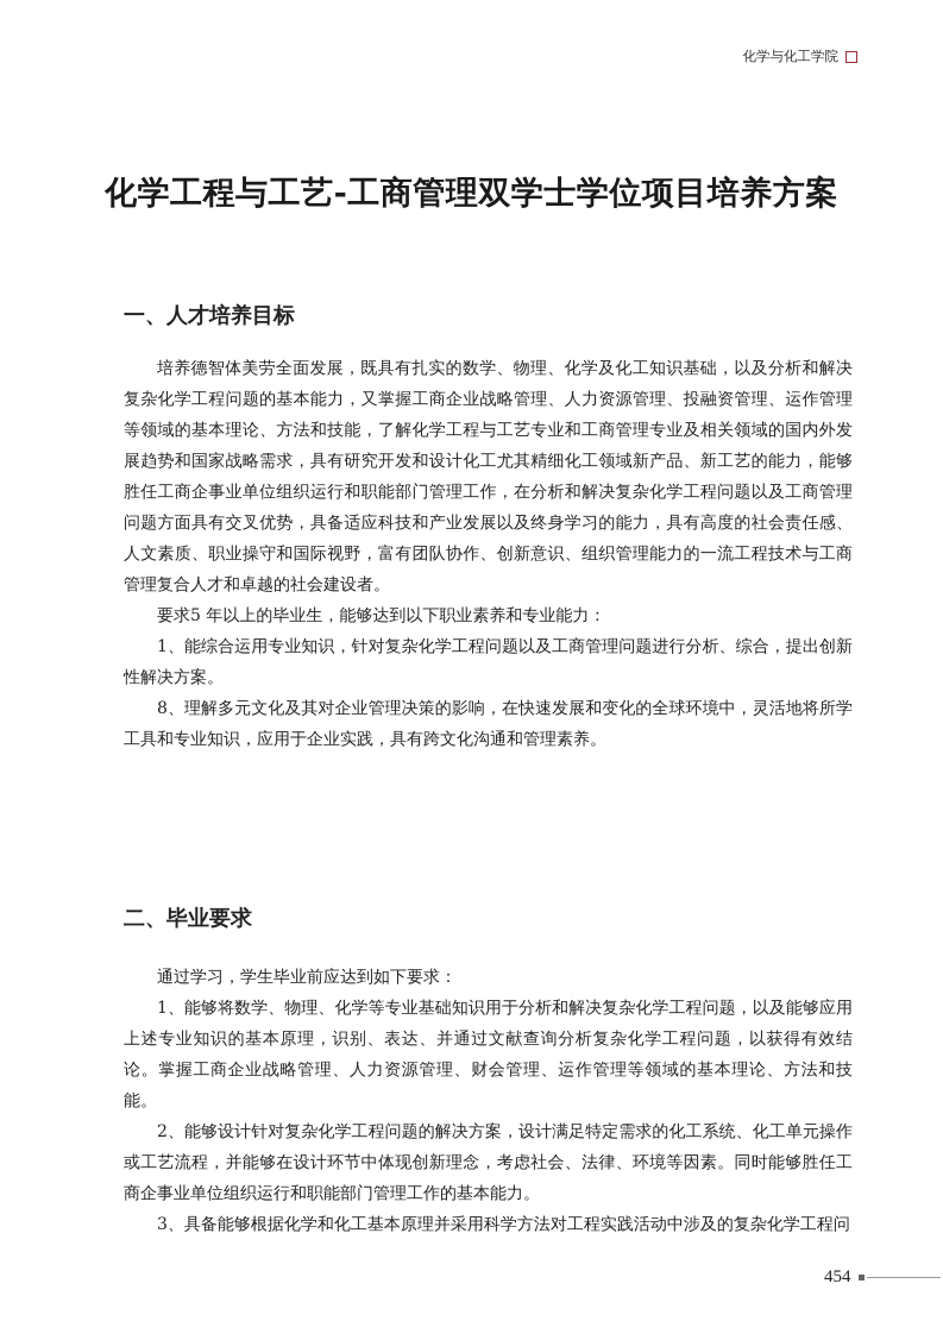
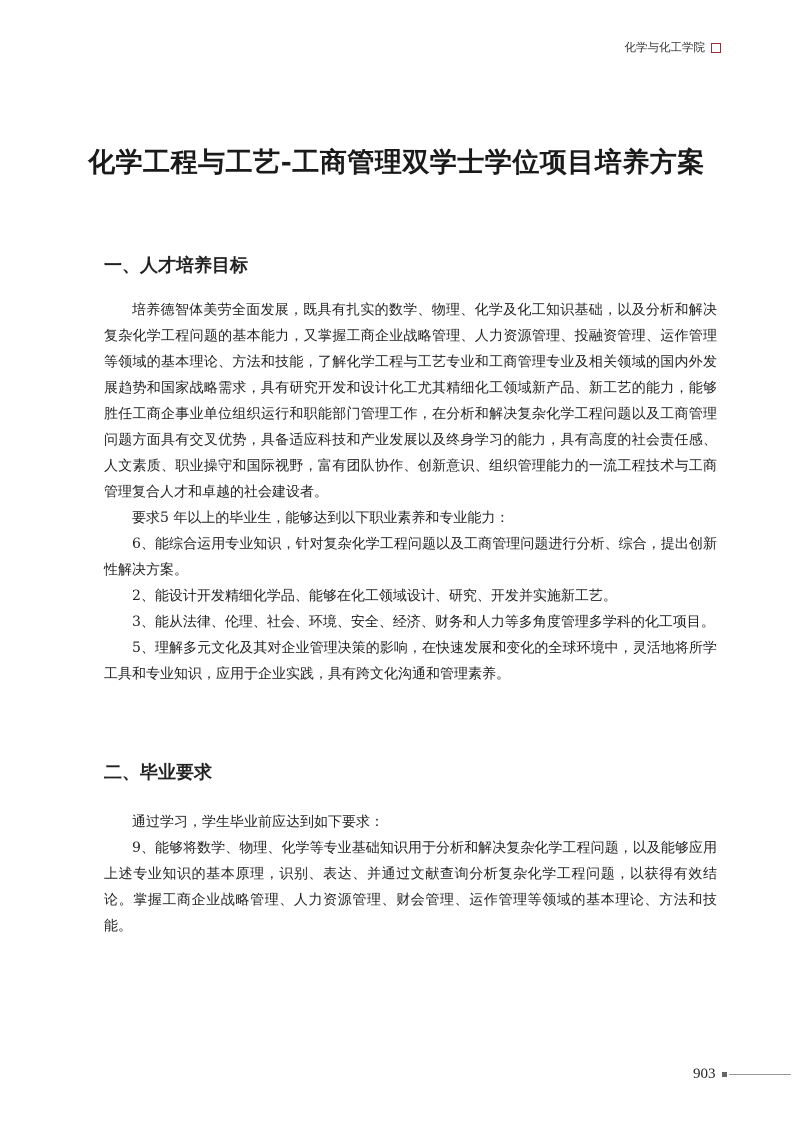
  化学与化工学院
  化学工程与工艺-工商管理双学士学位项目培养方案
  一、人才培养目标
  培养德智体美劳全面发展，既具有扎实的数学、物理、化学及化工知识基础，以及分析和解决复杂化学工程问题的基本能力，又掌握工商企业战略管理、人力资源管理、投融资管理、运作管理等领域的基本理论、方法和技能，了解化学工程与工艺专业和工商管理专业及相关领域的国内外发展趋势和国家战略需求，具有研究开发和设计化工尤其精细化工领域新产品、新工艺的能力，能够胜任工商企事业单位组织运行和职能部门管理工作，在分析和解决复杂化学工程问题以及工商管理问题方面具有交叉优势，具备适应科技和产业发展以及终身学习的能力，具有高度的社会责任感、人文素质、职业操守和国际视野，富有团队协作、创新意识、组织管理能力的一流工程技术与工商管理复合人才和卓越的社会建设者。
  要求5 年以上的毕业生，能够达到以下职业素养和专业能力：
- 1、能综合运用专业知识，针对复杂化学工程问题以及工商管理问题进行分析、综合，提出创新性解决方案。
+ 6、能综合运用专业知识，针对复杂化学工程问题以及工商管理问题进行分析、综合，提出创新性解决方案。
+ 2、能设计开发精细化学品、能够在化工领域设计、研究、开发并实施新工艺。
+ 3、能从法律、伦理、社会、环境、安全、经济、财务和人力等多角度管理多学科的化工项目。
- 8、理解多元文化及其对企业管理决策的影响，在快速发展和变化的全球环境中，灵活地将所学工具和专业知识，应用于企业实践，具有跨文化沟通和管理素养。
+ 5、理解多元文化及其对企业管理决策的影响，在快速发展和变化的全球环境中，灵活地将所学工具和专业知识，应用于企业实践，具有跨文化沟通和管理素养。
  二、毕业要求
  通过学习，学生毕业前应达到如下要求：
- 1、能够将数学、物理、化学等专业基础知识用于分析和解决复杂化学工程问题，以及能够应用上述专业知识的基本原理，识别、表达、并通过文献查询分析复杂化学工程问题，以获得有效结论。掌握工商企业战略管理、人力资源管理、财会管理、运作管理等领域的基本理论、方法和技能。
+ 9、能够将数学、物理、化学等专业基础知识用于分析和解决复杂化学工程问题，以及能够应用上述专业知识的基本原理，识别、表达、并通过文献查询分析复杂化学工程问题，以获得有效结论。掌握工商企业战略管理、人力资源管理、财会管理、运作管理等领域的基本理论、方法和技能。
- 2、能够设计针对复杂化学工程问题的解决方案，设计满足特定需求的化工系统、化工单元操作或工艺流程，并能够在设计环节中体现创新理念，考虑社会、法律、环境等因素。同时能够胜任工商企事业单位组织运行和职能部门管理工作的基本能力。
- 3、具备能够根据化学和化工基本原理并采用科学方法对工程实践活动中涉及的复杂化学工程问
- 454
+ 903
